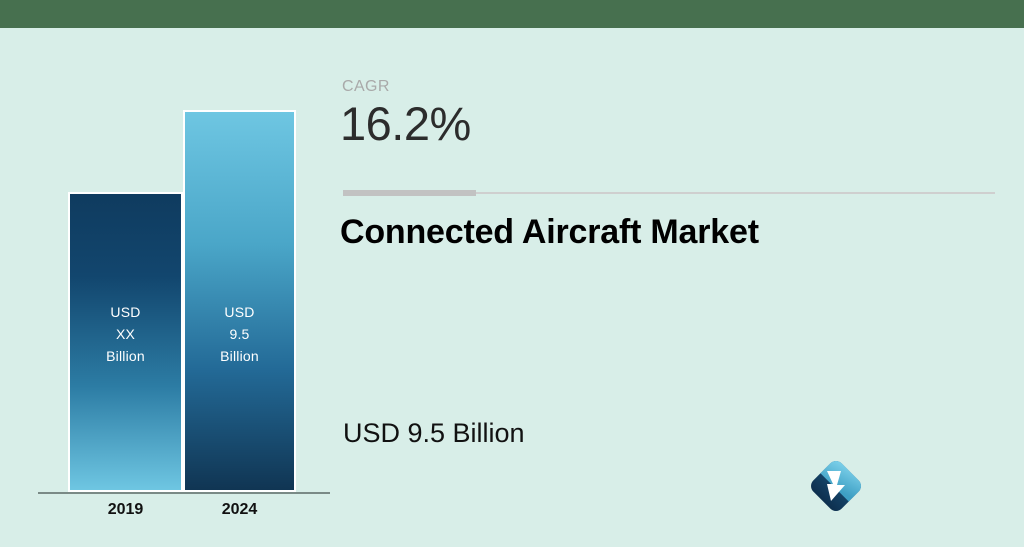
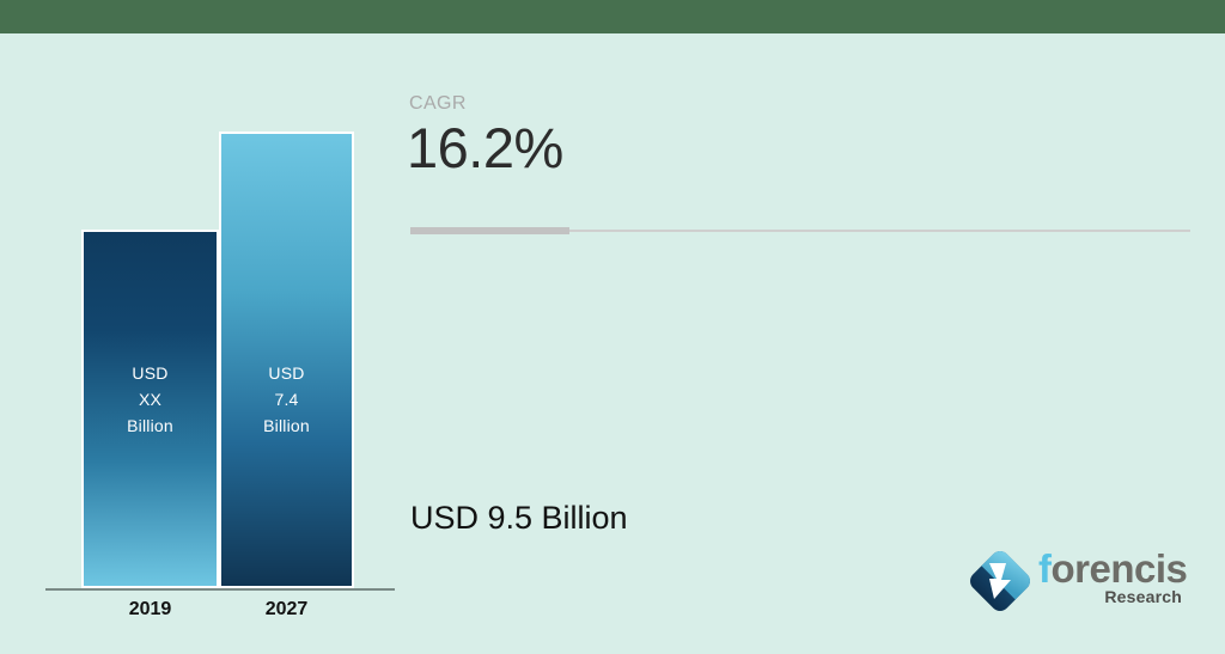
  USD
  XX
  Billion
  USD
- 9.5
+ 7.4
  Billion
  2019
- 2024
+ 2027
  CAGR
  16.2%
- Connected Aircraft Market
  USD 9.5 Billion
+ forencis
+ Research
